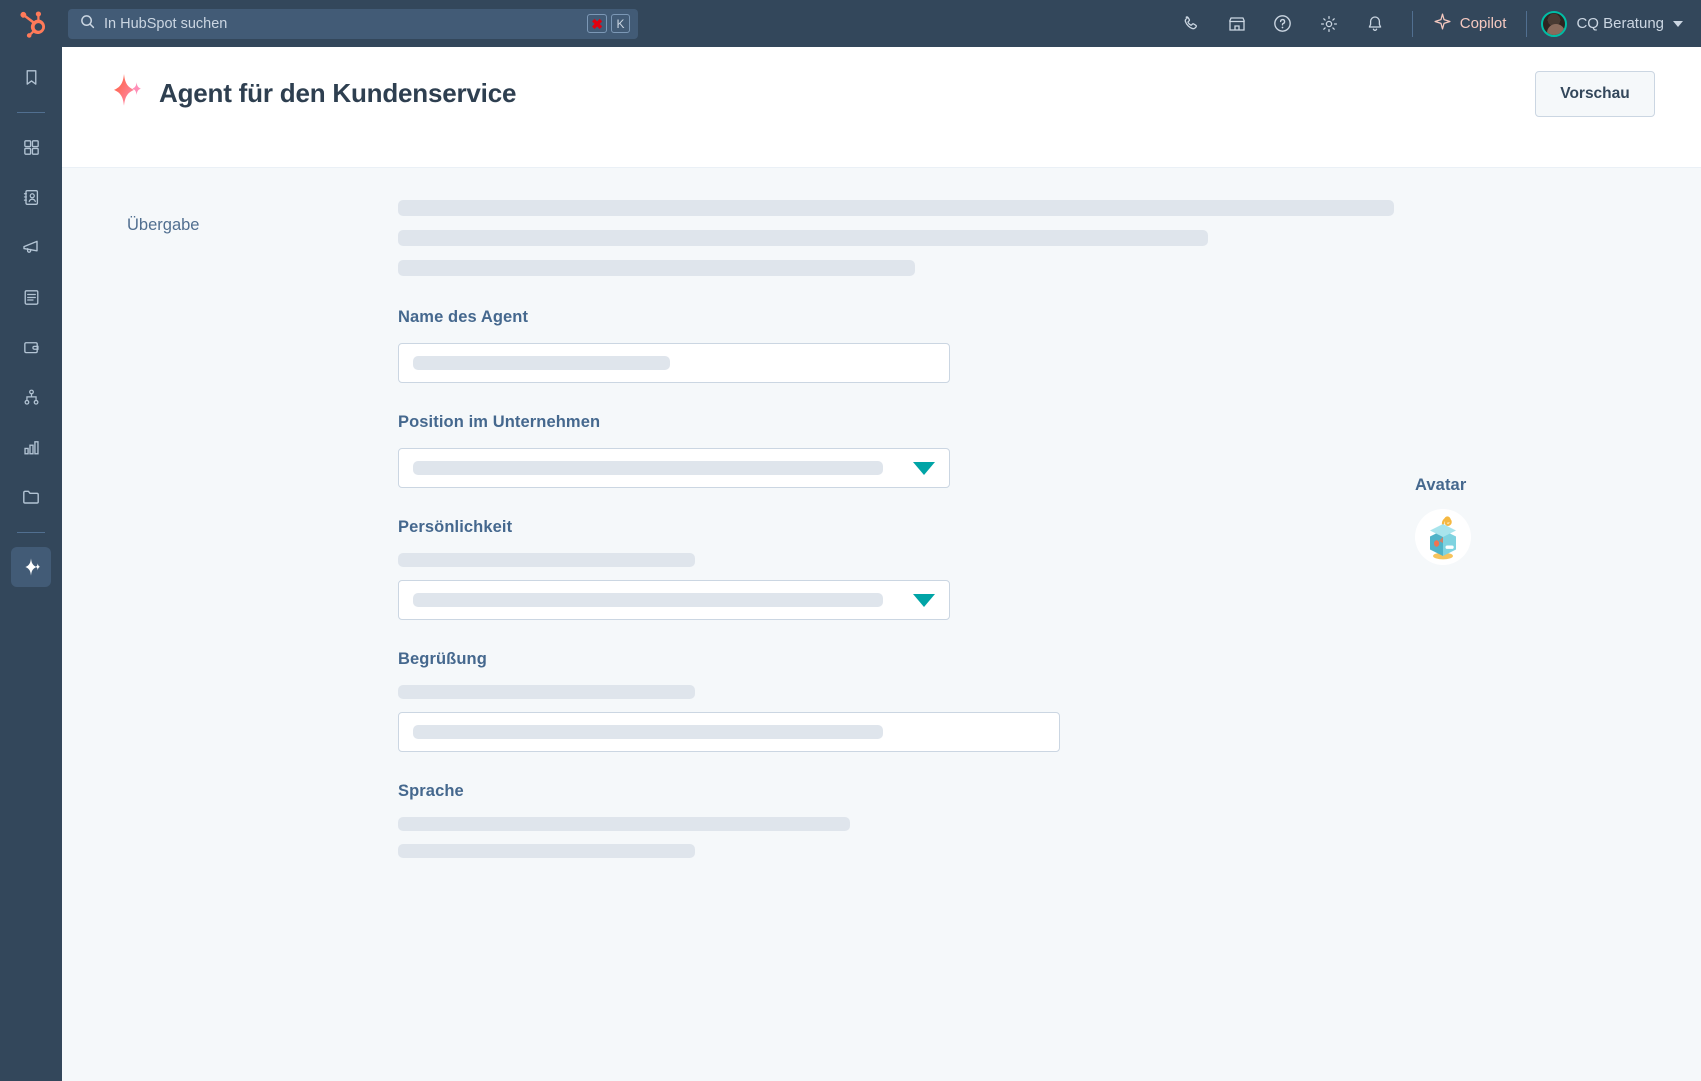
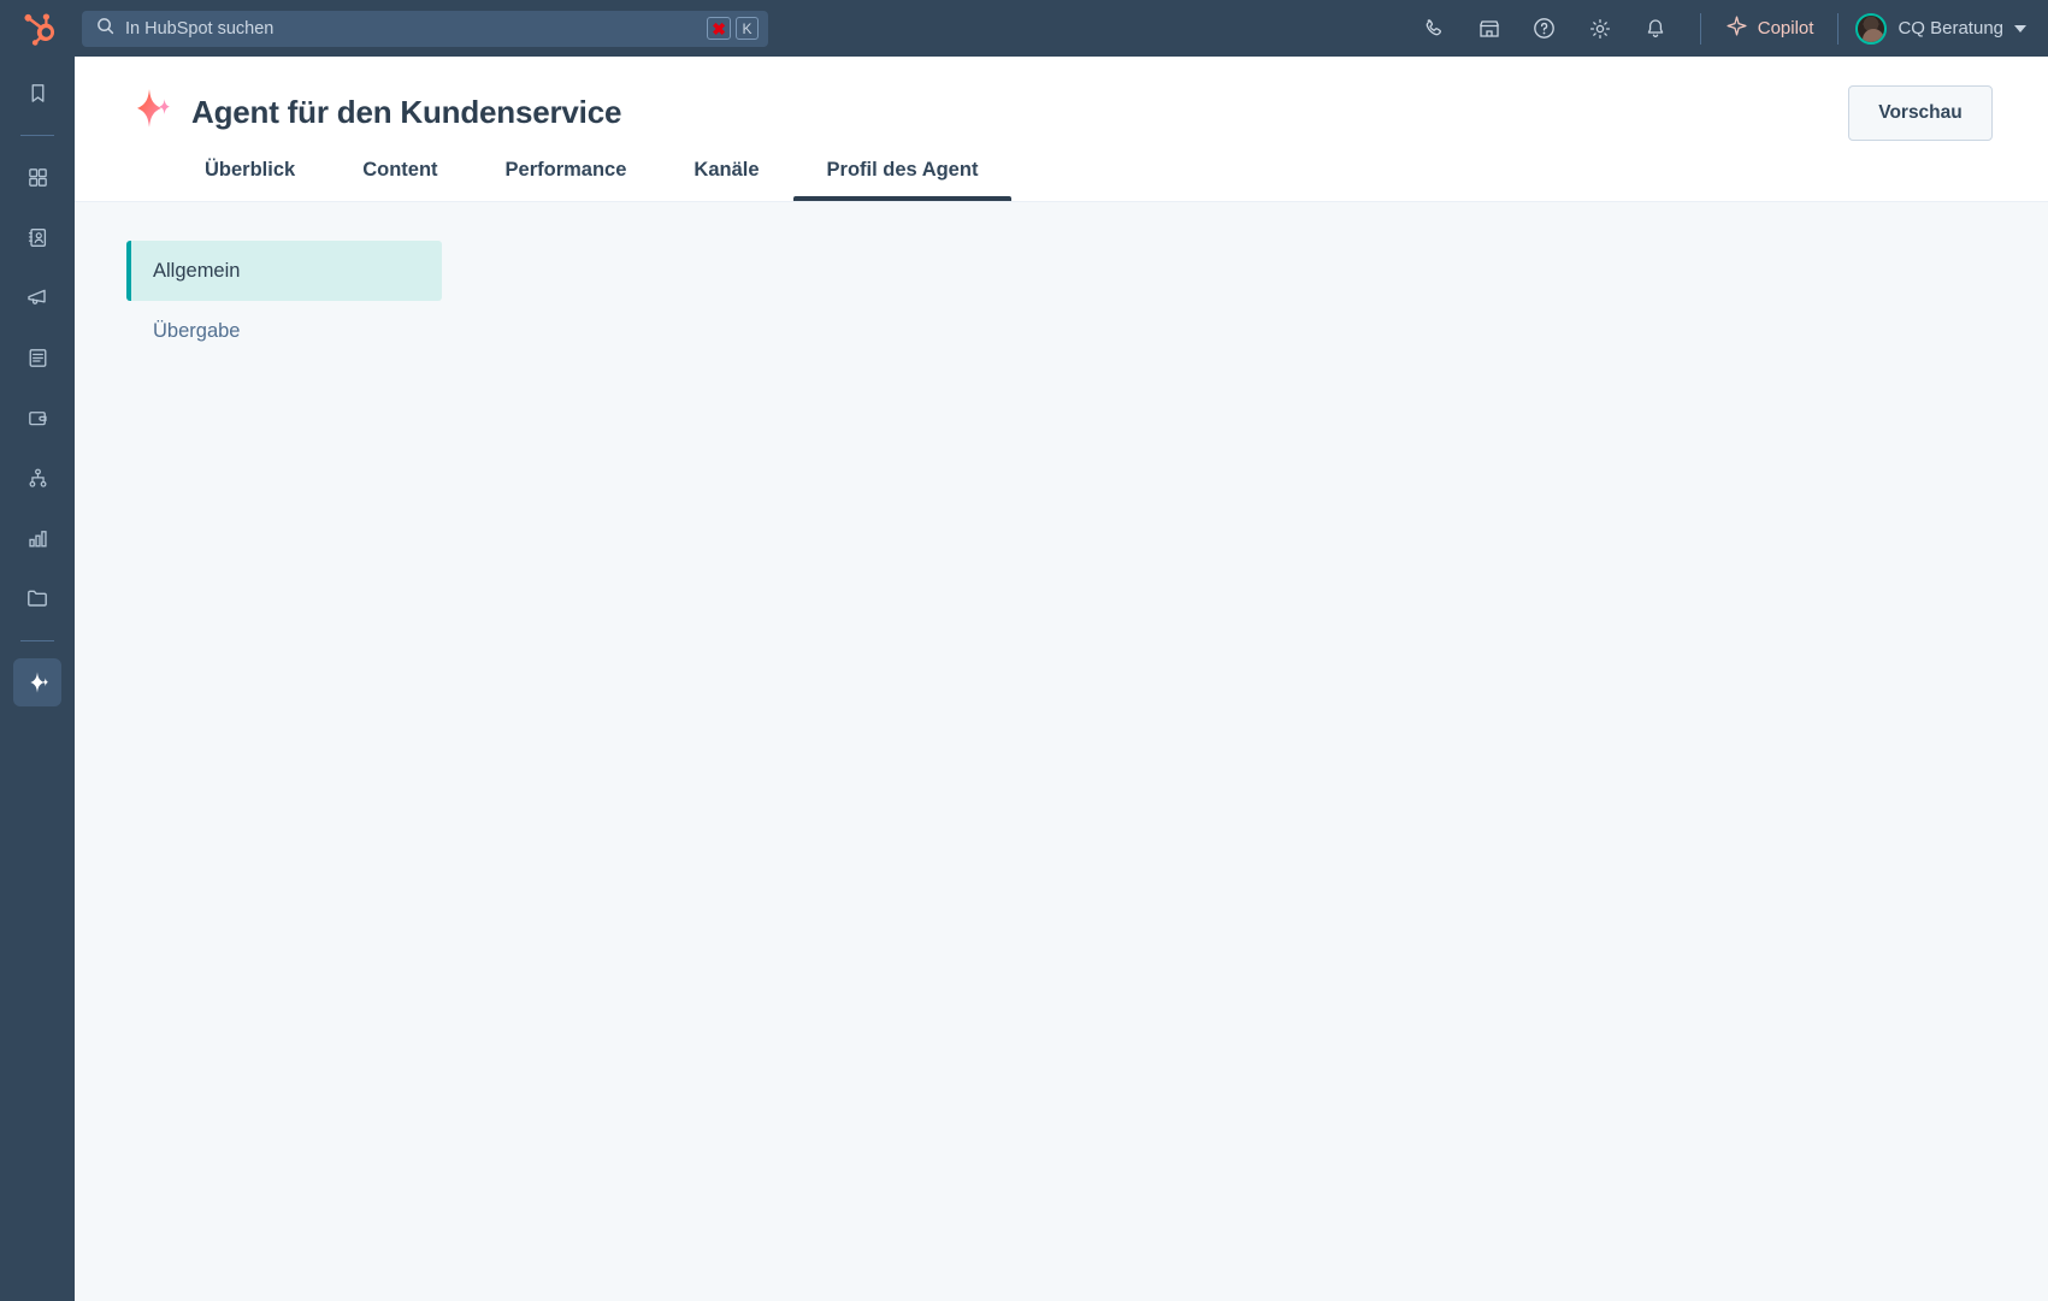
  In HubSpot suchen
  ✖
  K
  Copilot
  CQ Beratung
  Agent für den Kundenservice
  Vorschau
+ Überblick
+ Content
+ Performance
+ Kanäle
+ Profil des Agent
+ Allgemein
  Übergabe
- Avatar
- Name des Agent
- Position im Unternehmen
- Persönlichkeit
- Begrüßung
- Sprache
